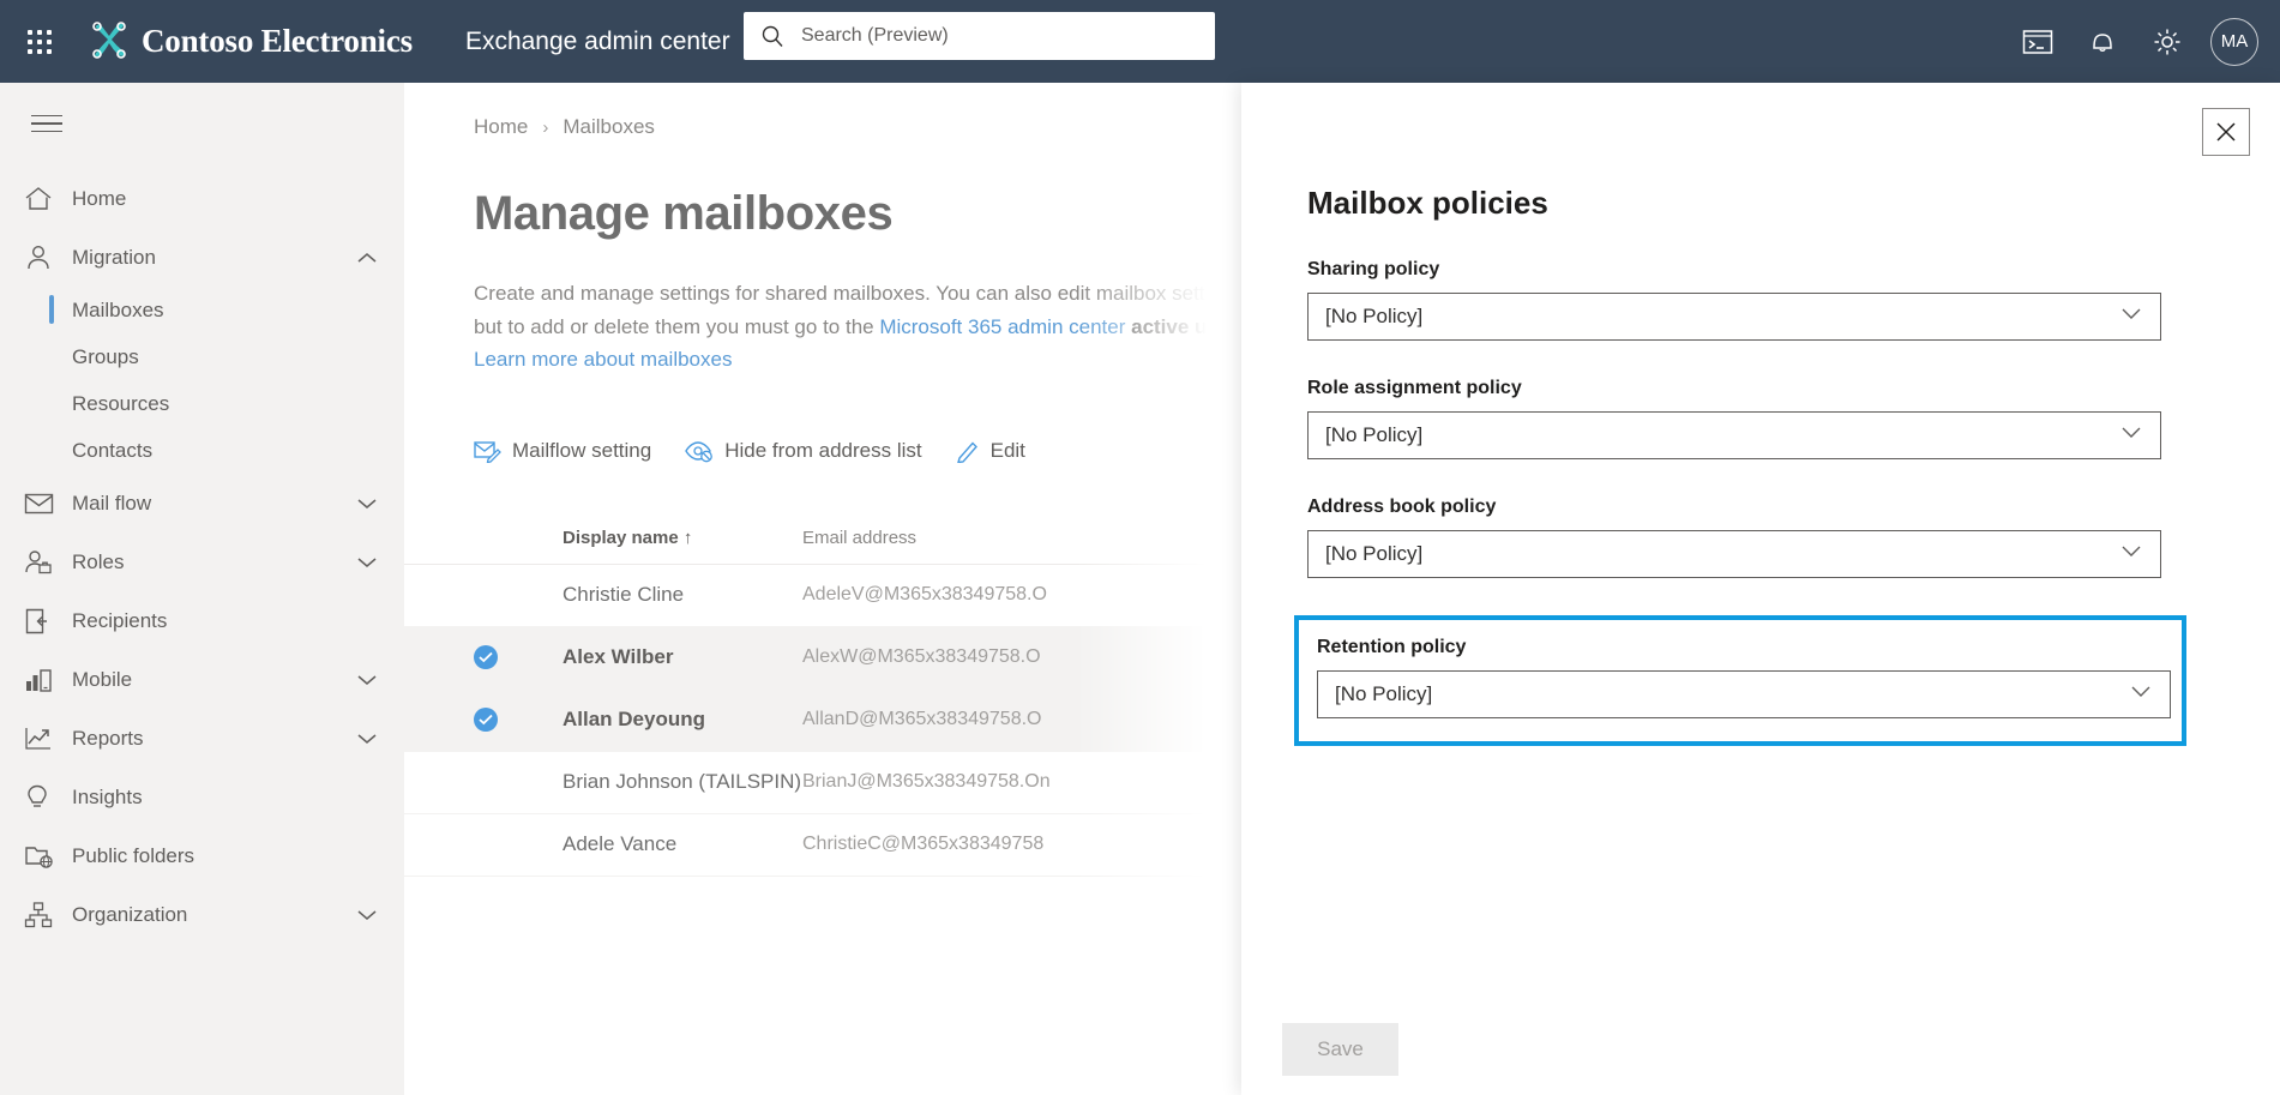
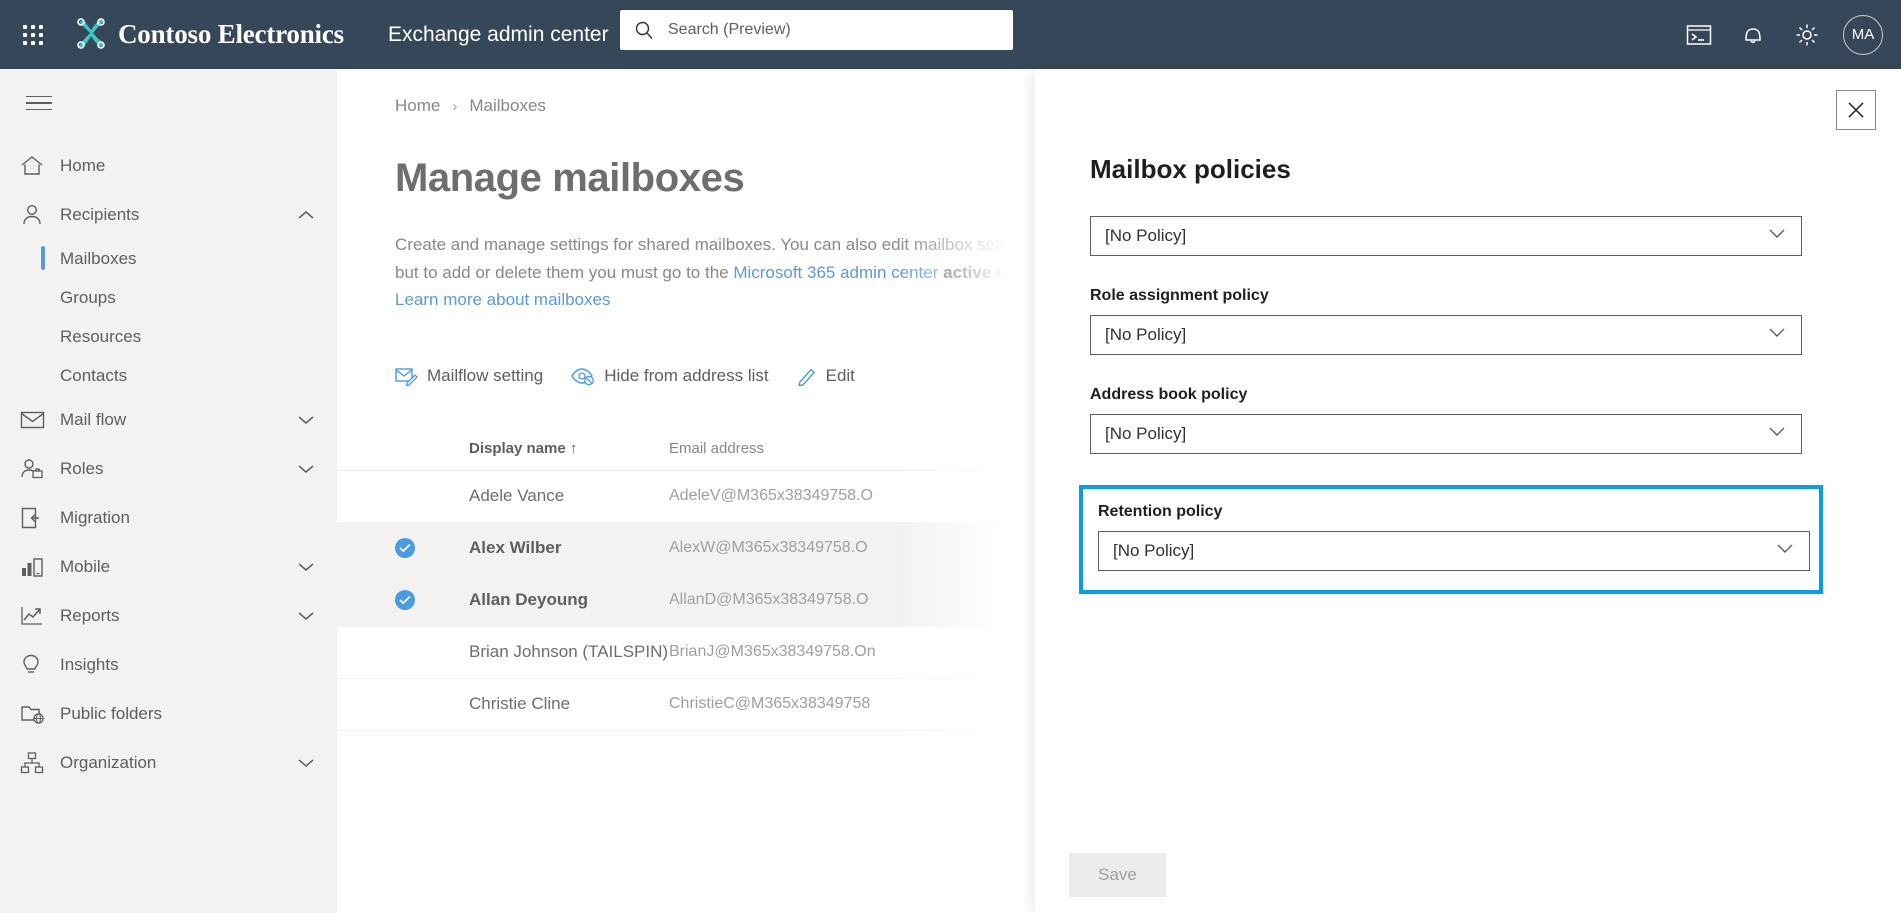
  Contoso Electronics
  Exchange admin center
  Search (Preview)
  MA
  Home
- Migration
+ Recipients
  Mailboxes
  Groups
  Resources
  Contacts
  Mail flow
  Roles
- Recipients
+ Migration
  Mobile
  Reports
  Insights
  Public folders
  Organization
  Home
  ›
  Mailboxes
  Manage mailboxes
  Create and manage settings for shared mailboxes. You can also ed but to add or delete them you must go to the Microsoft 365 admin c Learn more about mailboxes
  Mailflow setting
  Hide from address list
  Edit
  Display name ↑
  Email address
- Christie Cline
+ Adele Vance
  AdeleV@M365x38349758.O
  Alex Wilber
  AlexW@M365x38349758.O
  Allan Deyoung
  AllanD@M365x38349758.O
  Brian Johnson (TAILSPIN)
  BrianJ@M365x38349758.On
- Adele Vance
+ Christie Cline
  ChristieC@M365x38349758
  Mailbox policies
- Sharing policy
  [No Policy]
  Role assignment policy
  [No Policy]
  Address book policy
  [No Policy]
  Retention policy
  [No Policy]
  Save
